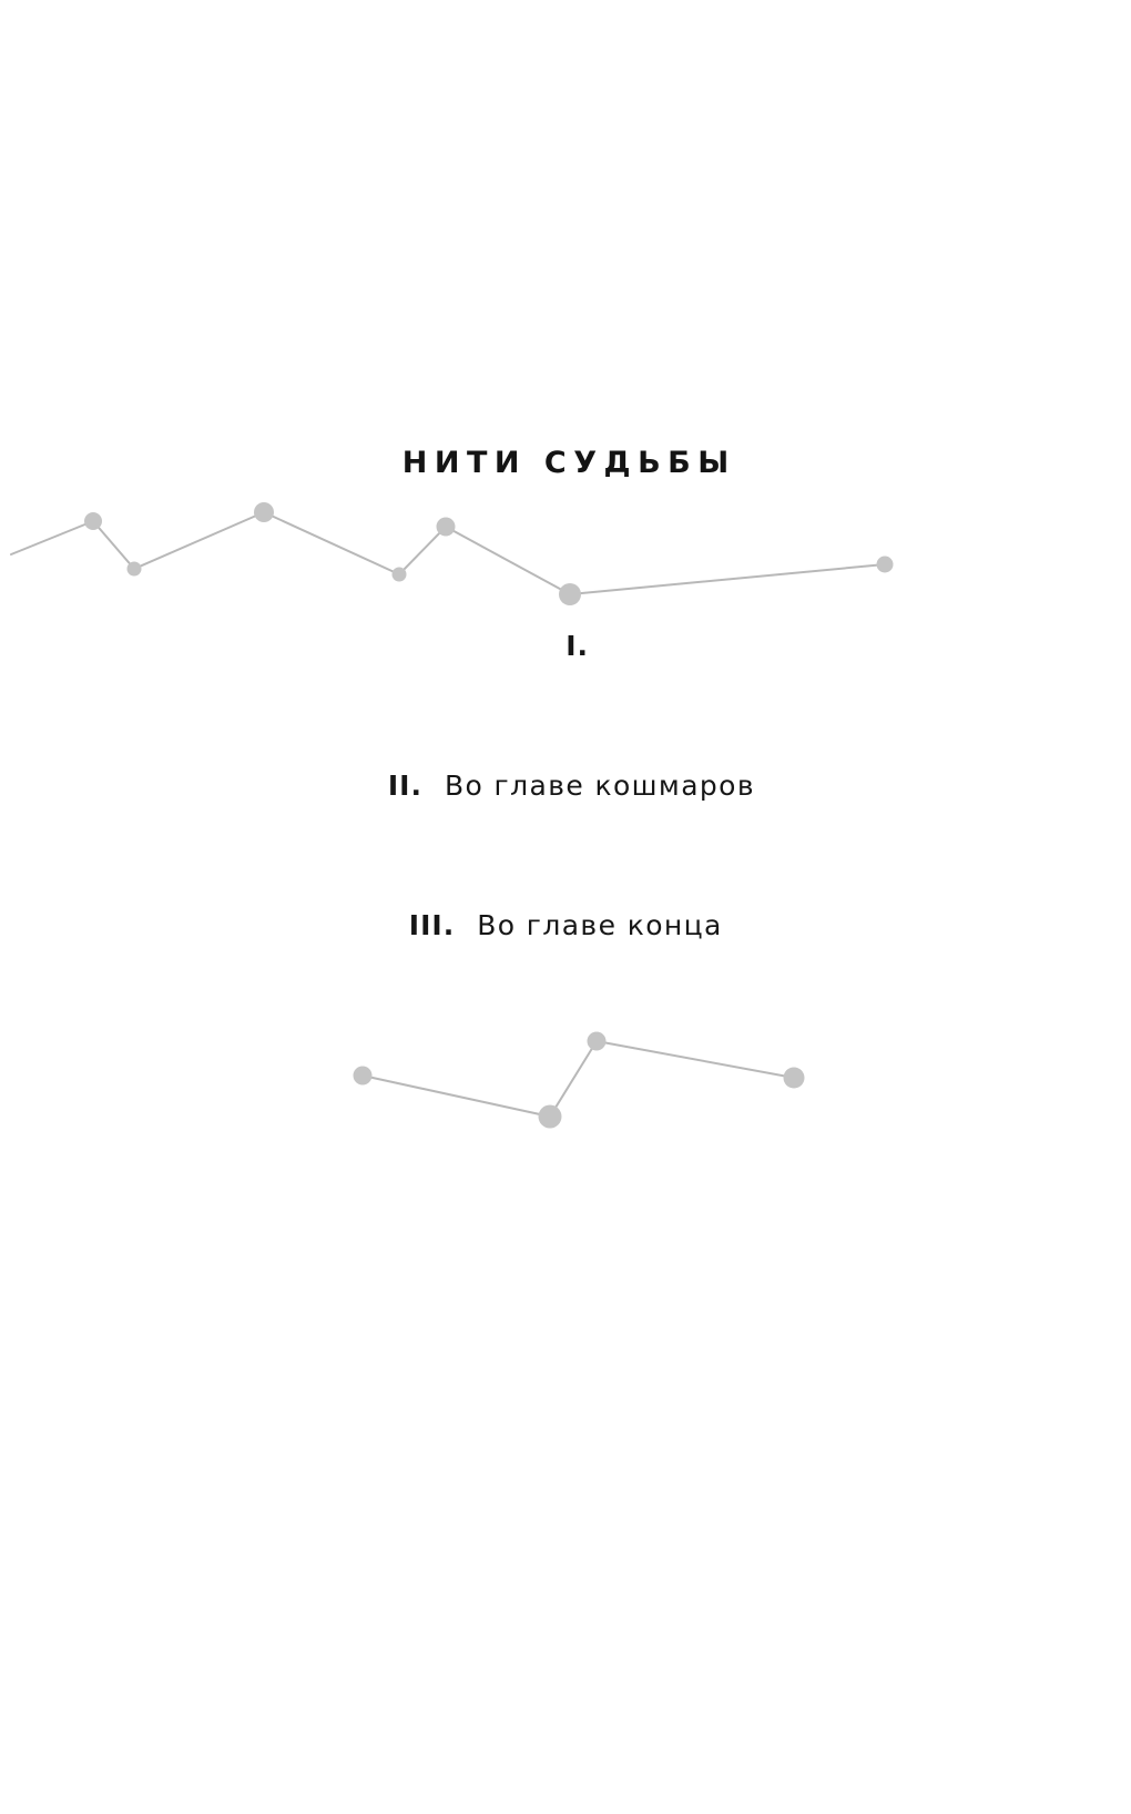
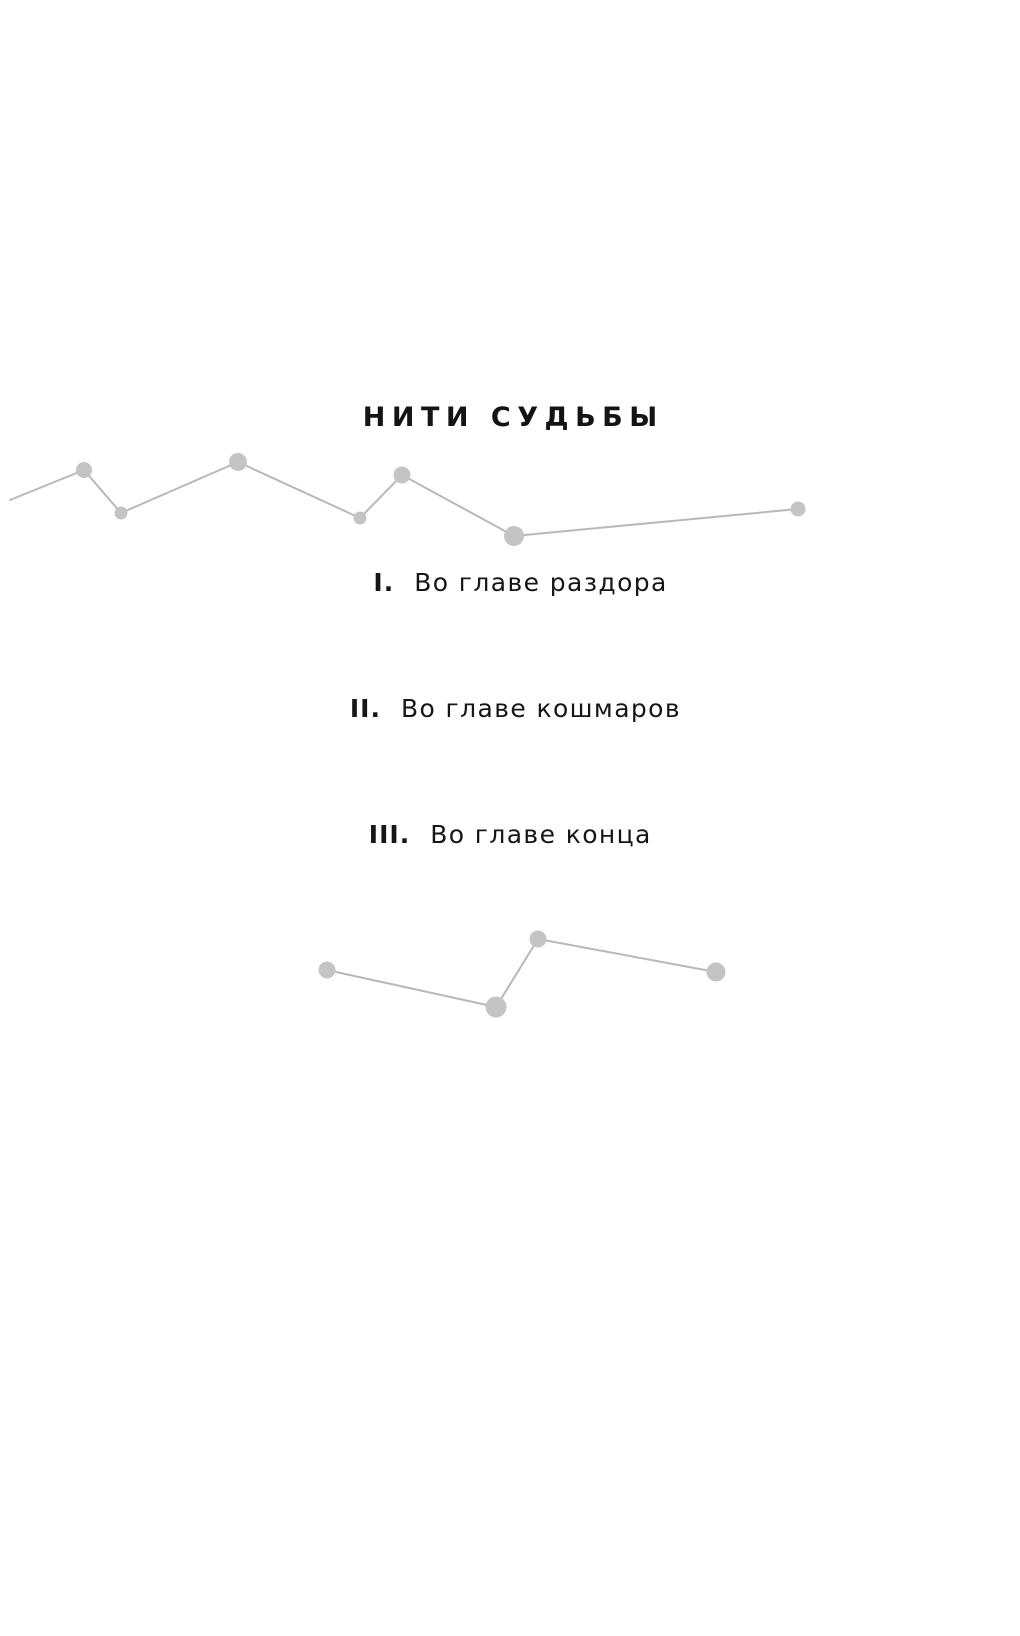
  НИТИ СУДЬБЫ
  I.
+ Во главе раздора
  II.
  Во главе кошмаров
  III.
  Во главе конца
